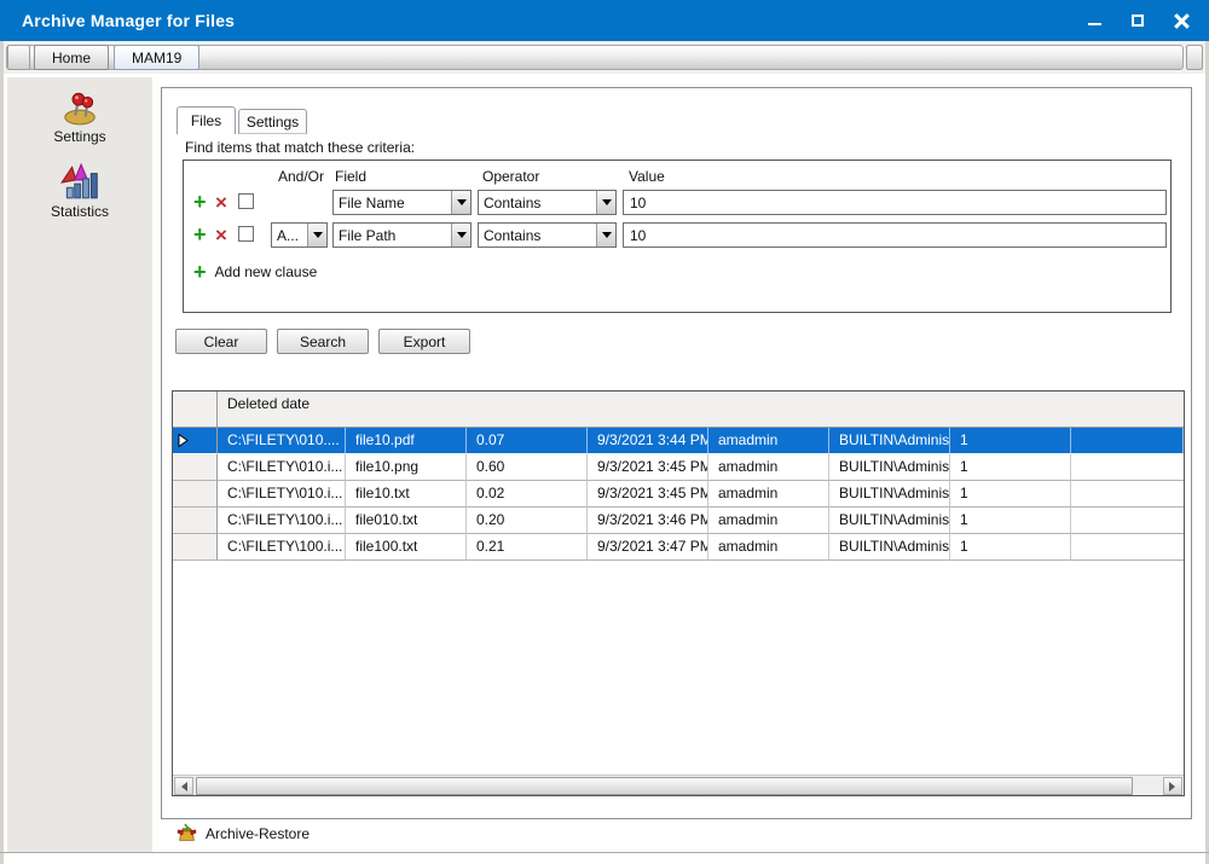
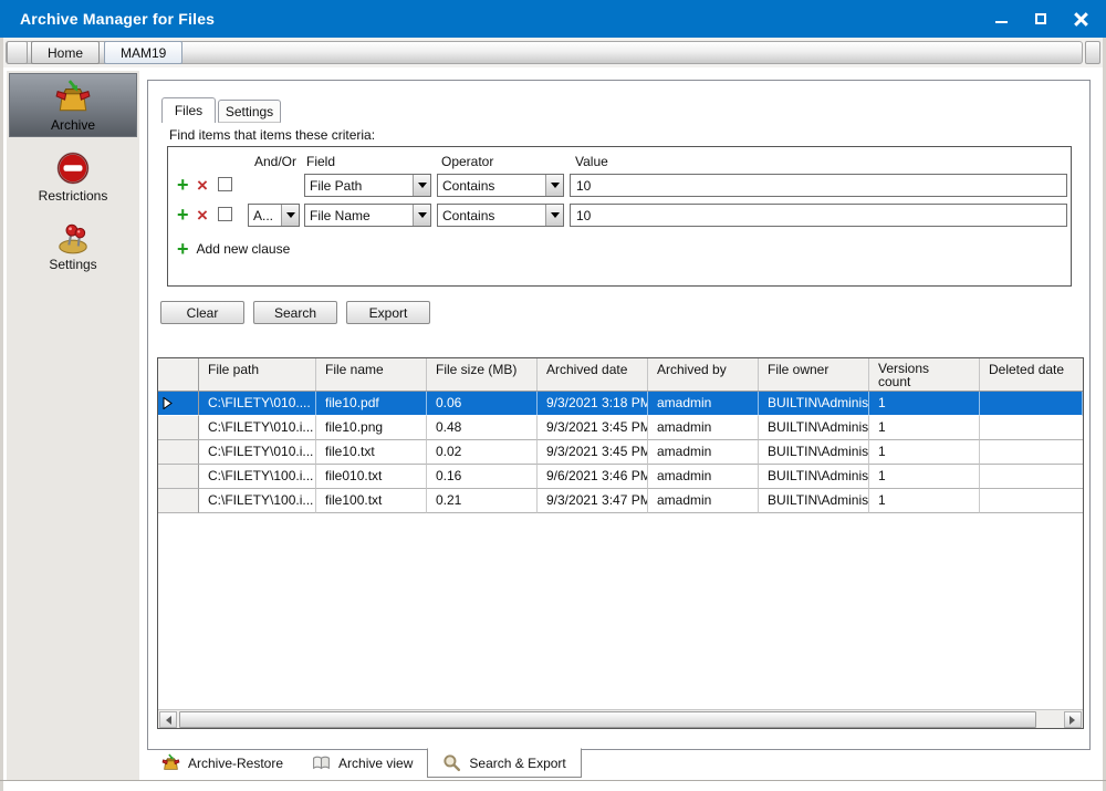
  Archive Manager for Files
  Home
  MAM19
+ Archive
+ Restrictions
  Settings
- Statistics
  Files
  Settings
- Find items that match these criteria:
+ Find items that items these criteria:
  And/Or
  Field
  Operator
  Value
  +
  ×
- File Name
+ File Path
  Contains
  10
  +
  ×
  A...
- File Path
+ File Name
  Contains
  10
  +
  Add new clause
  Clear
  Search
  Export
+ File path
+ File name
+ File size (MB)
+ Archived date
+ Archived by
+ File owner
+ Versions count
  Deleted date
  C:\FILETY\010....
  file10.pdf
- 0.07
+ 0.06
- 9/3/2021 3:44 PM
+ 9/3/2021 3:18 PM
  amadmin
  BUILTIN\Adminis
  1
  C:\FILETY\010.i...
  file10.png
- 0.60
+ 0.48
  9/3/2021 3:45 PM
  amadmin
  BUILTIN\Adminis
  1
  C:\FILETY\010.i...
  file10.txt
  0.02
  9/3/2021 3:45 PM
  amadmin
  BUILTIN\Adminis
  1
  C:\FILETY\100.i...
  file010.txt
- 0.20
+ 0.16
- 9/3/2021 3:46 PM
+ 9/6/2021 3:46 PM
  amadmin
  BUILTIN\Adminis
  1
  C:\FILETY\100.i...
  file100.txt
  0.21
  9/3/2021 3:47 PM
  amadmin
  BUILTIN\Adminis
  1
  Archive-Restore
+ Archive view
+ Search & Export
